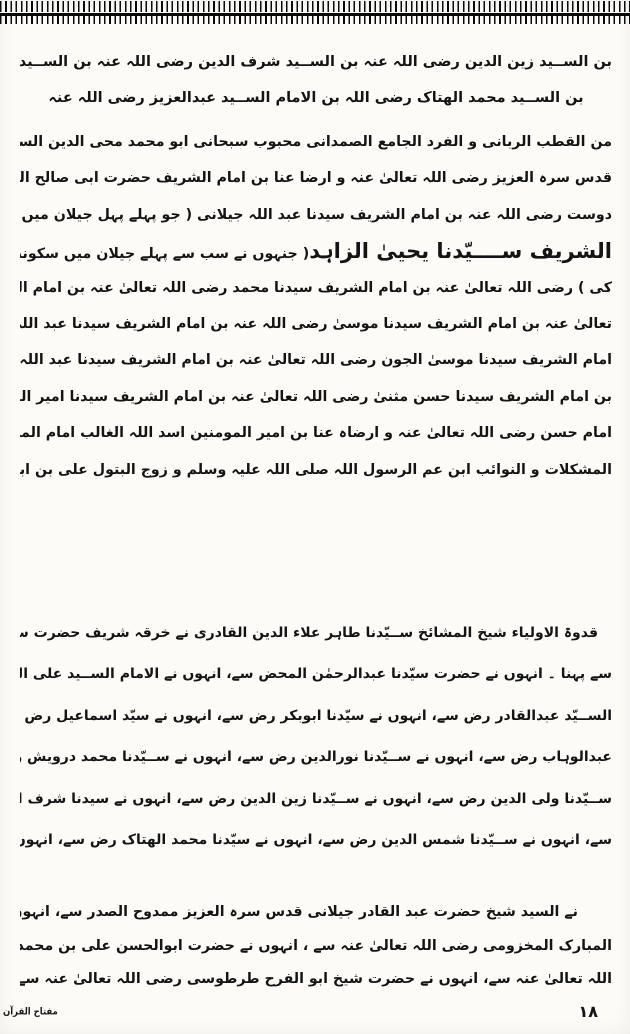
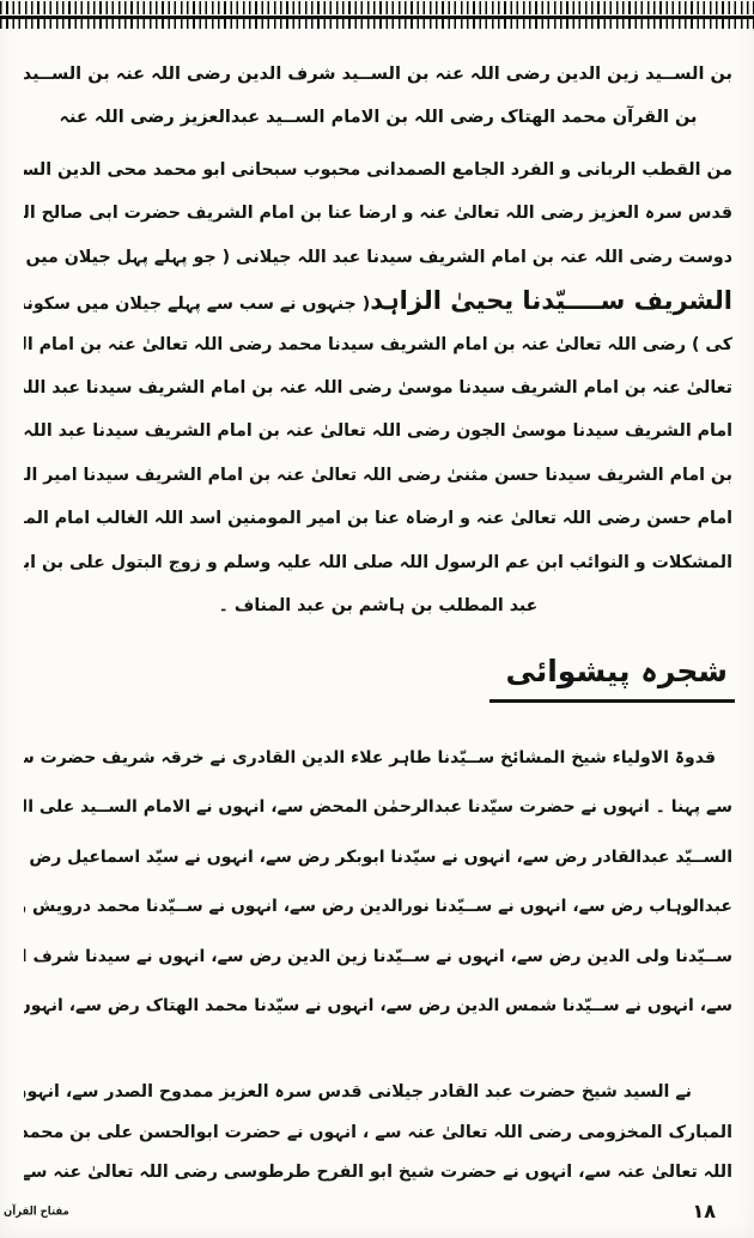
  بن الســيد زين الدين رضی اللہ عنہ بن الســيد شرف الدين رضی اللہ عنہ بن الســيد
- بن الســيد محمد الھتاک رضی اللہ بن الامام الســيد عبدالعزيز رضی اللہ عنہ
+ بن القرآن محمد الھتاک رضی اللہ بن الامام الســيد عبدالعزيز رضی اللہ عنہ
  من القطب الربانی و الفرد الجامع الصمدانی محبوب سبحانی ابو محمد محی الدين الس
  قدس سرہ العزيز رضی اللہ تعالیٰ عنہ و ارضا عنا بن امام الشريف حضرت ابی صالح ال
  دوست رضی اللہ عنہ بن امام الشريف سيدنا عبد اللہ جيلانی ( جو پہلے پہل جيلان ميں
  الشريف ســــيّدنا يحيیٰ الزاہد
  ( جنہوں نے سب سے پہلے جيلان ميں سکون
  کی ) رضی اللہ تعالیٰ عنہ بن امام الشريف سيدنا محمد رضی اللہ تعالیٰ عنہ بن امام ال
  تعالیٰ عنہ بن امام الشريف سيدنا موسیٰ رضی اللہ عنہ بن امام الشريف سيدنا عبد الل
  امام الشريف سيدنا موسیٰ الجون رضی اللہ تعالیٰ عنہ بن امام الشريف سيدنا عبد اللہ
  بن امام الشريف سيدنا حسن مثنیٰ رضی اللہ تعالیٰ عنہ بن امام الشريف سيدنا امير ال
  امام حسن رضی اللہ تعالیٰ عنہ و ارضاہ عنا بن امير المومنين اسد اللہ الغالب امام الم
  المشکلات و النوائب ابن عم الرسول اللہ صلی اللہ عليہ وسلم و زوج البتول علی بن اب
+ عبد المطلب بن ہاشم بن عبد المناف ۔
+ شجرہ پیشوائی
  قدوۃ الاولياء شيخ المشائخ ســيّدنا طاہر علاء الدين القادری نے خرقہ شريف حضرت س
  سے پہنا ۔ انہوں نے حضرت سيّدنا عبدالرحمٰن المحض سے، انہوں نے الامام الســيد علی ال
  الســيّد عبدالقادر رض سے، انہوں نے سيّدنا ابوبکر رض سے، انہوں نے سيّد اسماعيل رض
  عبدالوہاب رض سے، انہوں نے ســيّدنا نورالدين رض سے، انہوں نے ســيّدنا محمد درويش
  ســيّدنا ولی الدين رض سے، انہوں نے ســيّدنا زين الدين رض سے، انہوں نے سيدنا شرف ا
  سے، انہوں نے ســيّدنا شمس الدين رض سے، انہوں نے سيّدنا محمد الھتاک رض سے، انہوں
  نے السيد شيخ حضرت عبد القادر جيلانی قدس سرہ العزيز ممدوح الصدر سے، انہو
  المبارک المخزومی رضی اللہ تعالیٰ عنہ سے ، انہوں نے حضرت ابوالحسن علی بن محمد
  اللہ تعالیٰ عنہ سے، انہوں نے حضرت شيخ ابو الفرح طرطوسی رضی اللہ تعالیٰ عنہ سے
  ۱۸
  مفتاح القرآن
